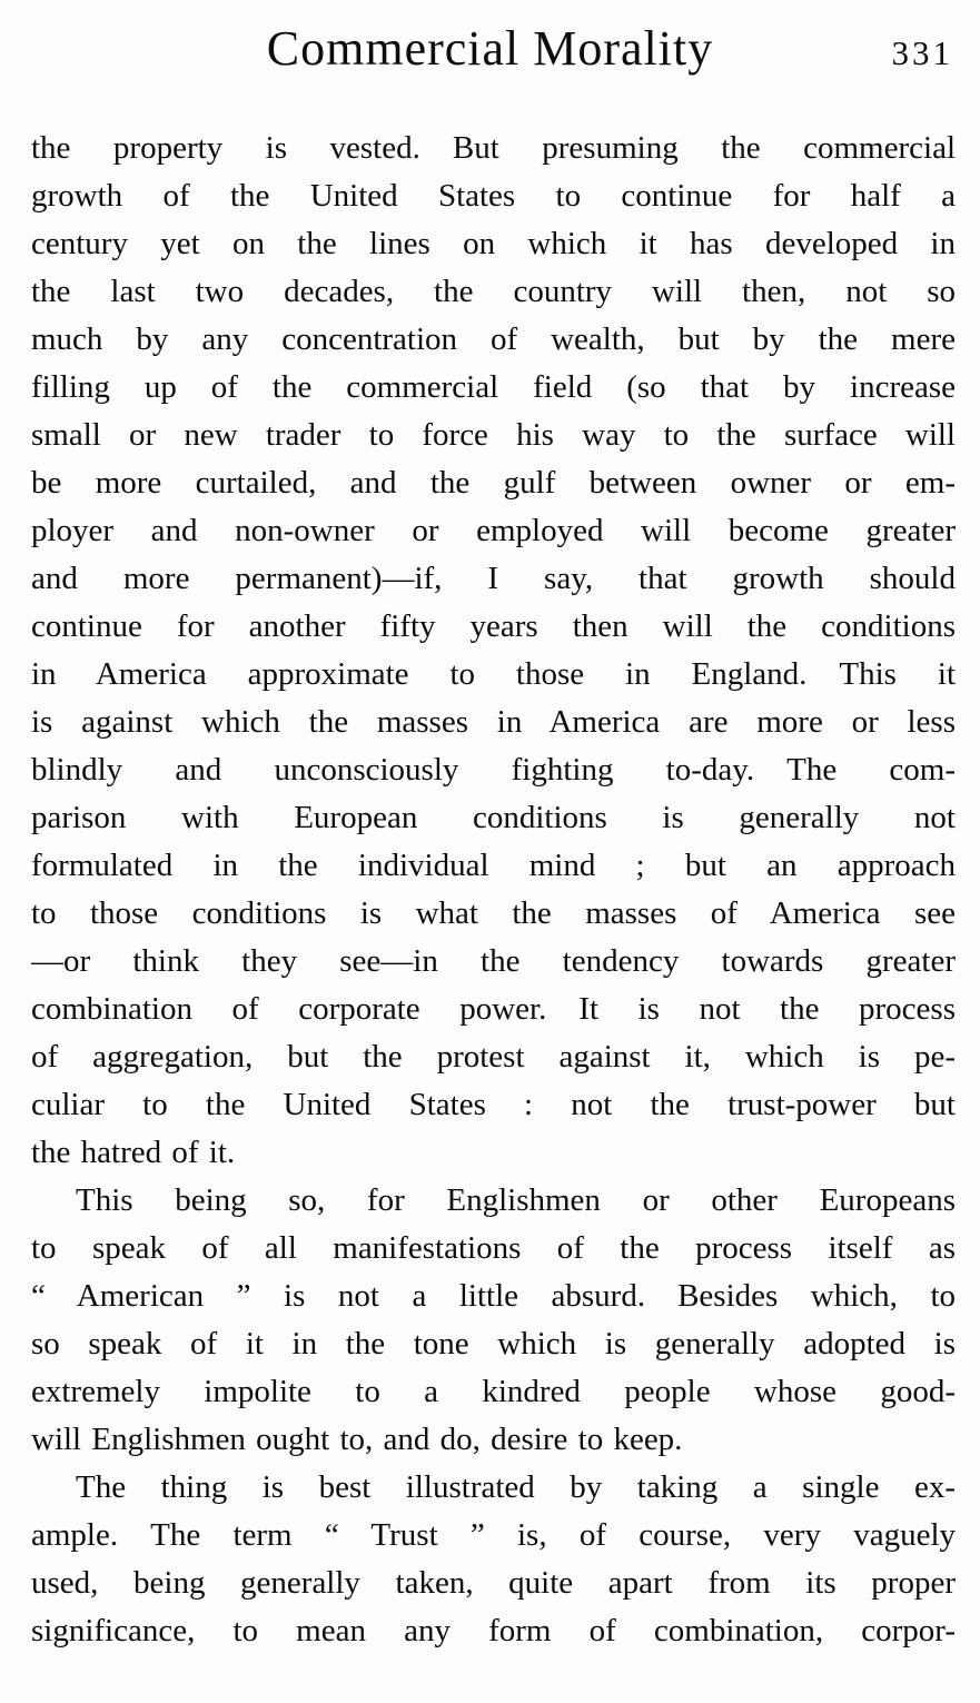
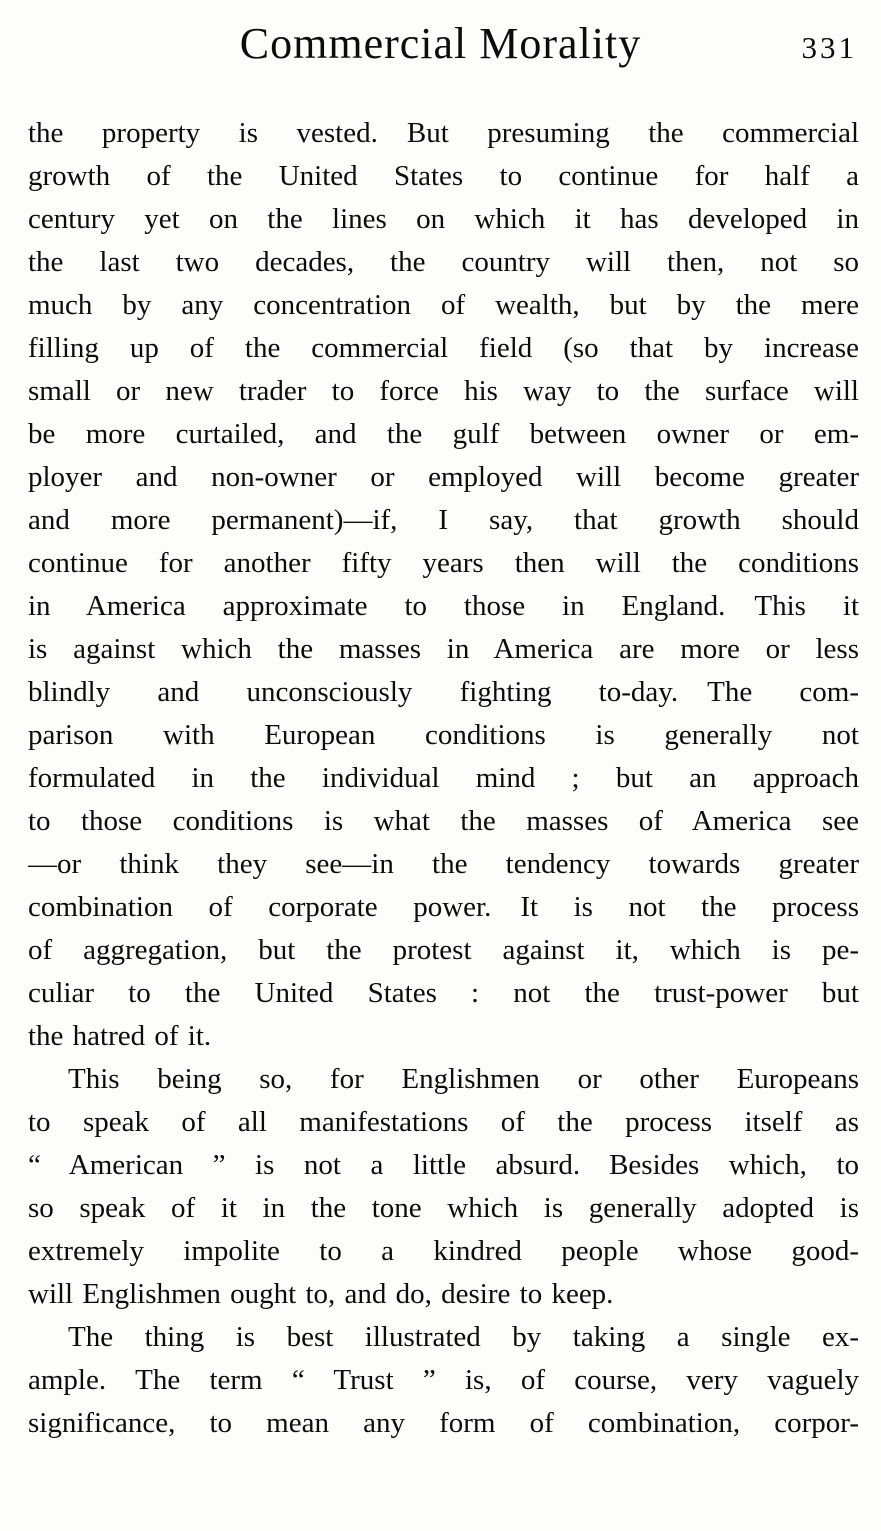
  Commercial Morality
  331
  the property is vested. But presuming the commercial
  growth of the United States to continue for half a
  century yet on the lines on which it has developed in
  the last two decades, the country will then, not so
  much by any concentration of wealth, but by the mere
  filling up of the commercial field (so that by increase
  small or new trader to force his way to the surface will
  be more curtailed, and the gulf between owner or em-
  ployer and non-owner or employed will become greater
  and more permanent)—if, I say, that growth should
  continue for another fifty years then will the conditions
  in America approximate to those in England. This it
  is against which the masses in America are more or less
  blindly and unconsciously fighting to-day. The com-
  parison with European conditions is generally not
  formulated in the individual mind ; but an approach
  to those conditions is what the masses of America see
  —or think they see—in the tendency towards greater
  combination of corporate power. It is not the process
  of aggregation, but the protest against it, which is pe-
  culiar to the United States : not the trust-power but
  the hatred of it.
  This being so, for Englishmen or other Europeans
  to speak of all manifestations of the process itself as
  “ American ” is not a little absurd. Besides which, to
  so speak of it in the tone which is generally adopted is
  extremely impolite to a kindred people whose good-
  will Englishmen ought to, and do, desire to keep.
  The thing is best illustrated by taking a single ex-
  ample. The term “ Trust ” is, of course, very vaguely
- used, being generally taken, quite apart from its proper
  significance, to mean any form of combination, corpor-
